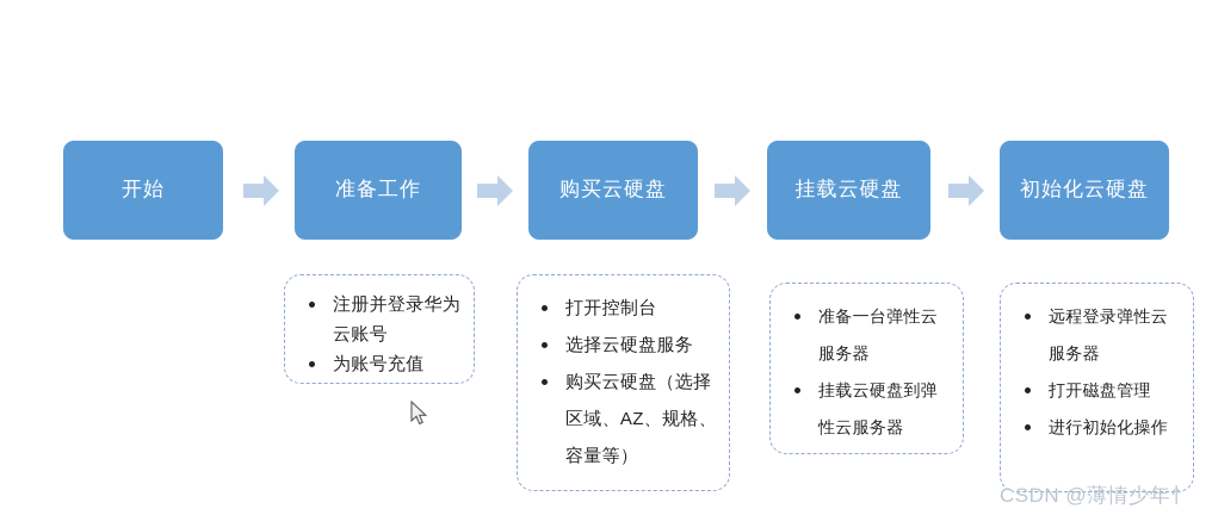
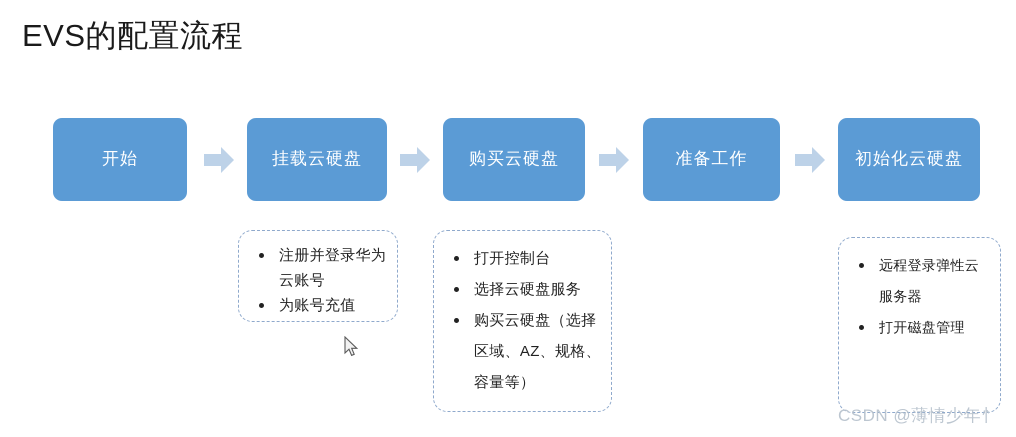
+ EVS的配置流程
  开始
- 准备工作
+ 挂载云硬盘
  购买云硬盘
- 挂载云硬盘
+ 准备工作
  初始化云硬盘
  注册并登录华为云账号
  为账号充值
  打开控制台
  选择云硬盘服务
  购买云硬盘（选择区域、AZ、规格、容量等）
- 准备一台弹性云服务器
- 挂载云硬盘到弹性云服务器
  远程登录弹性云服务器
  打开磁盘管理
- 进行初始化操作
  CSDN @薄情少年忄
